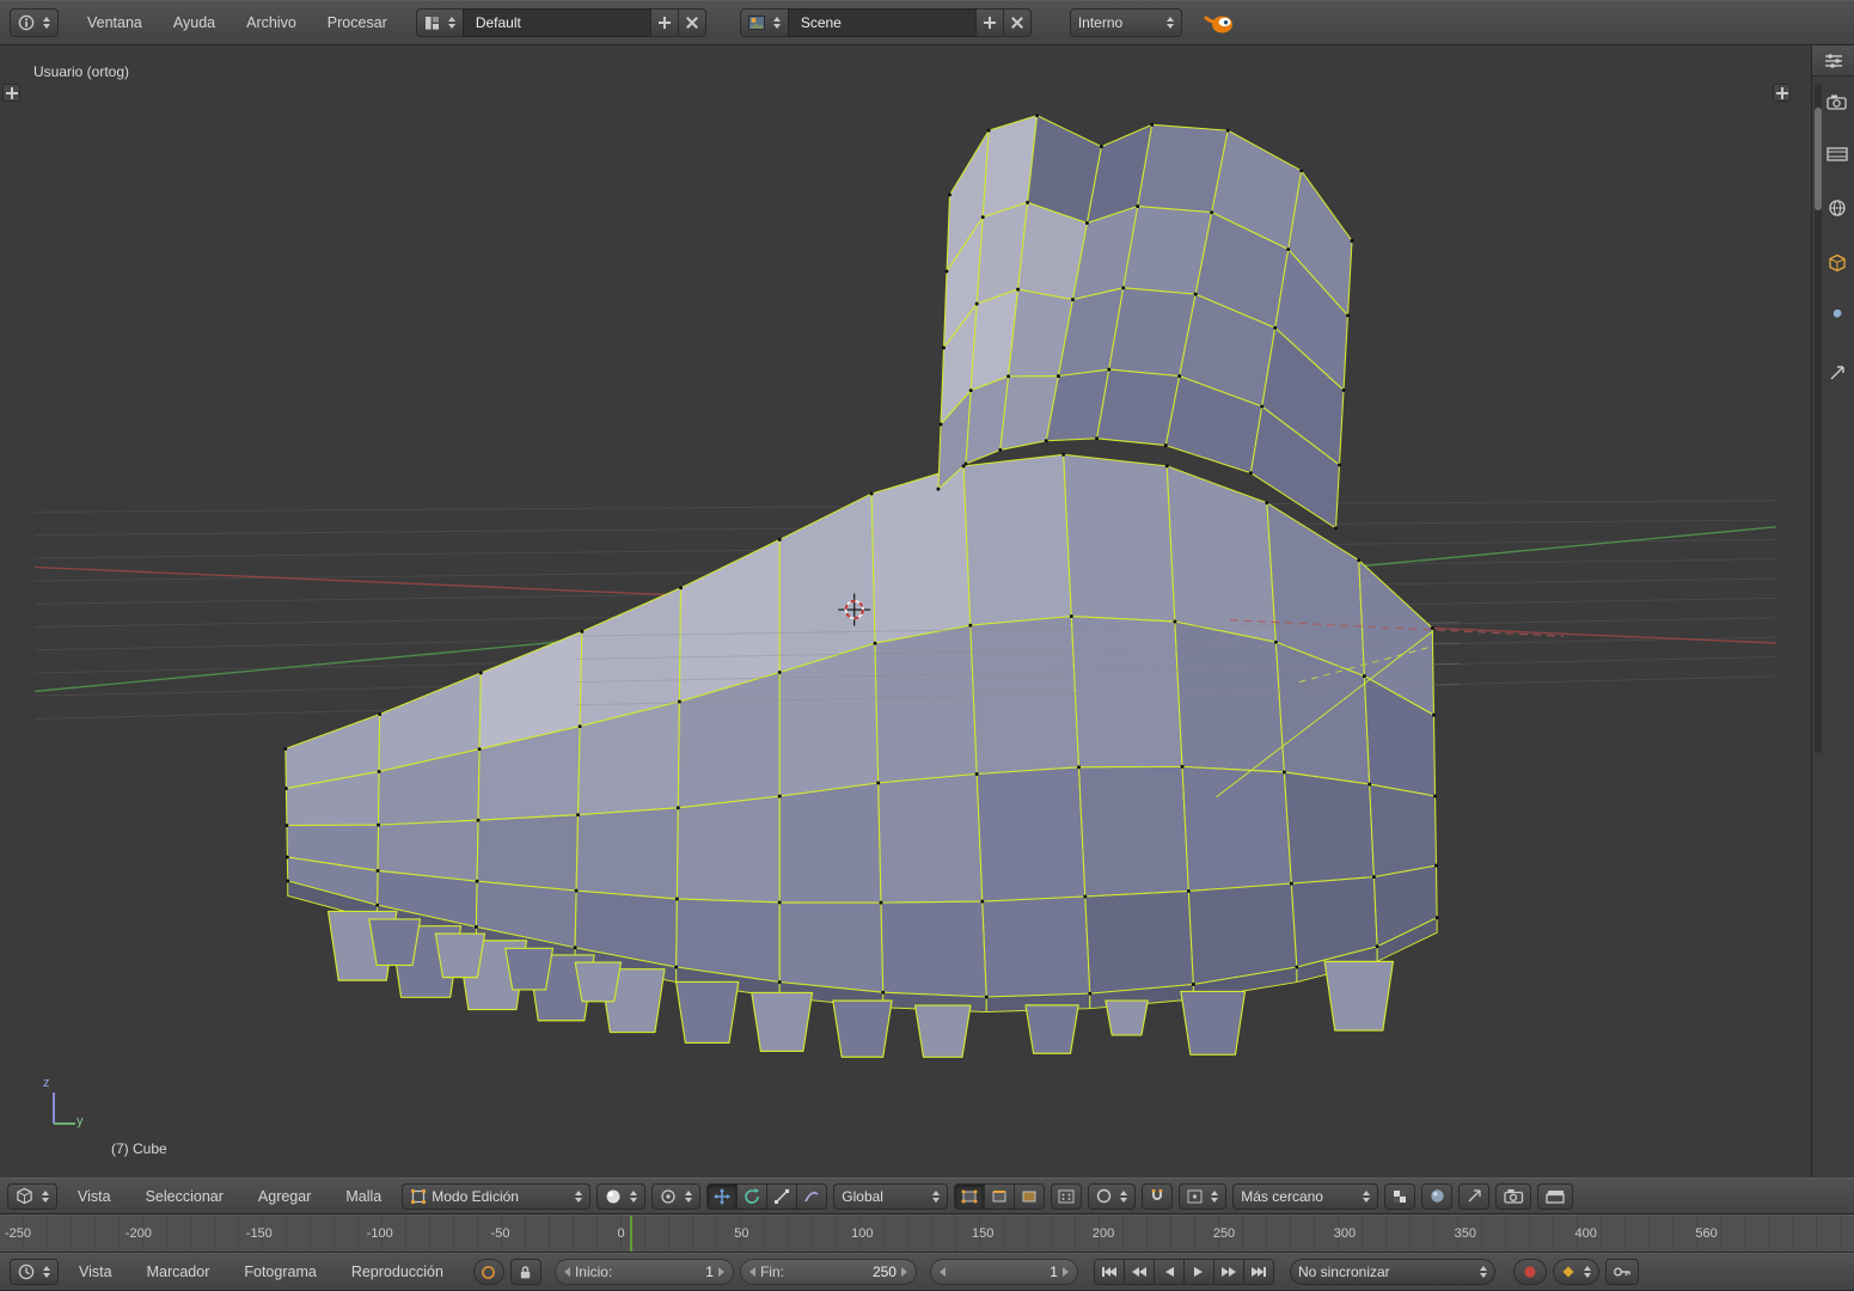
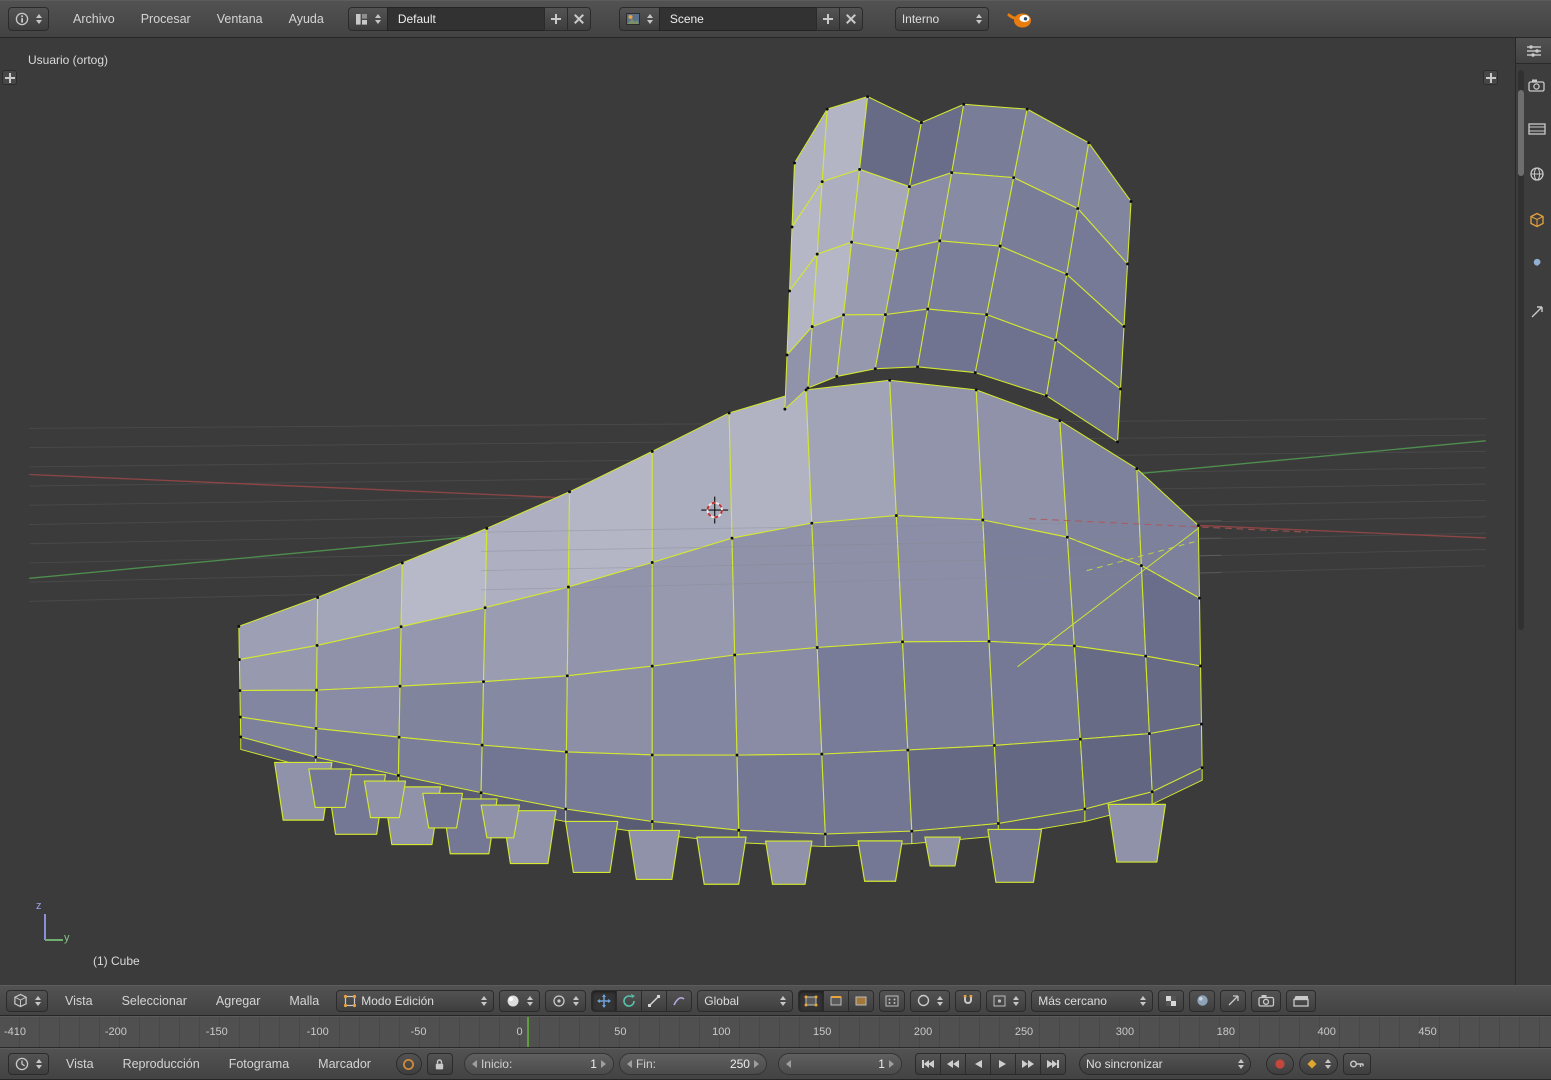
- Ventana
+ Archivo
- Ayuda
+ Procesar
- Archivo
+ Ventana
- Procesar
+ Ayuda
  Default
  Scene
  Interno
  Usuario (ortog)
- (7) Cube
+ (1) Cube
  z
  y
  Vista
  Seleccionar
  Agregar
  Malla
  Modo Edición
  Global
  Más cercano
- -250
+ -410
  -200
  -150
  -100
  -50
  0
  50
  100
  150
  200
  250
  300
- 350
+ 180
  400
- 560
+ 450
  Vista
- Marcador
+ Reproducción
  Fotograma
- Reproducción
+ Marcador
  Inicio:
  1
  Fin:
  250
  1
  No sincronizar
